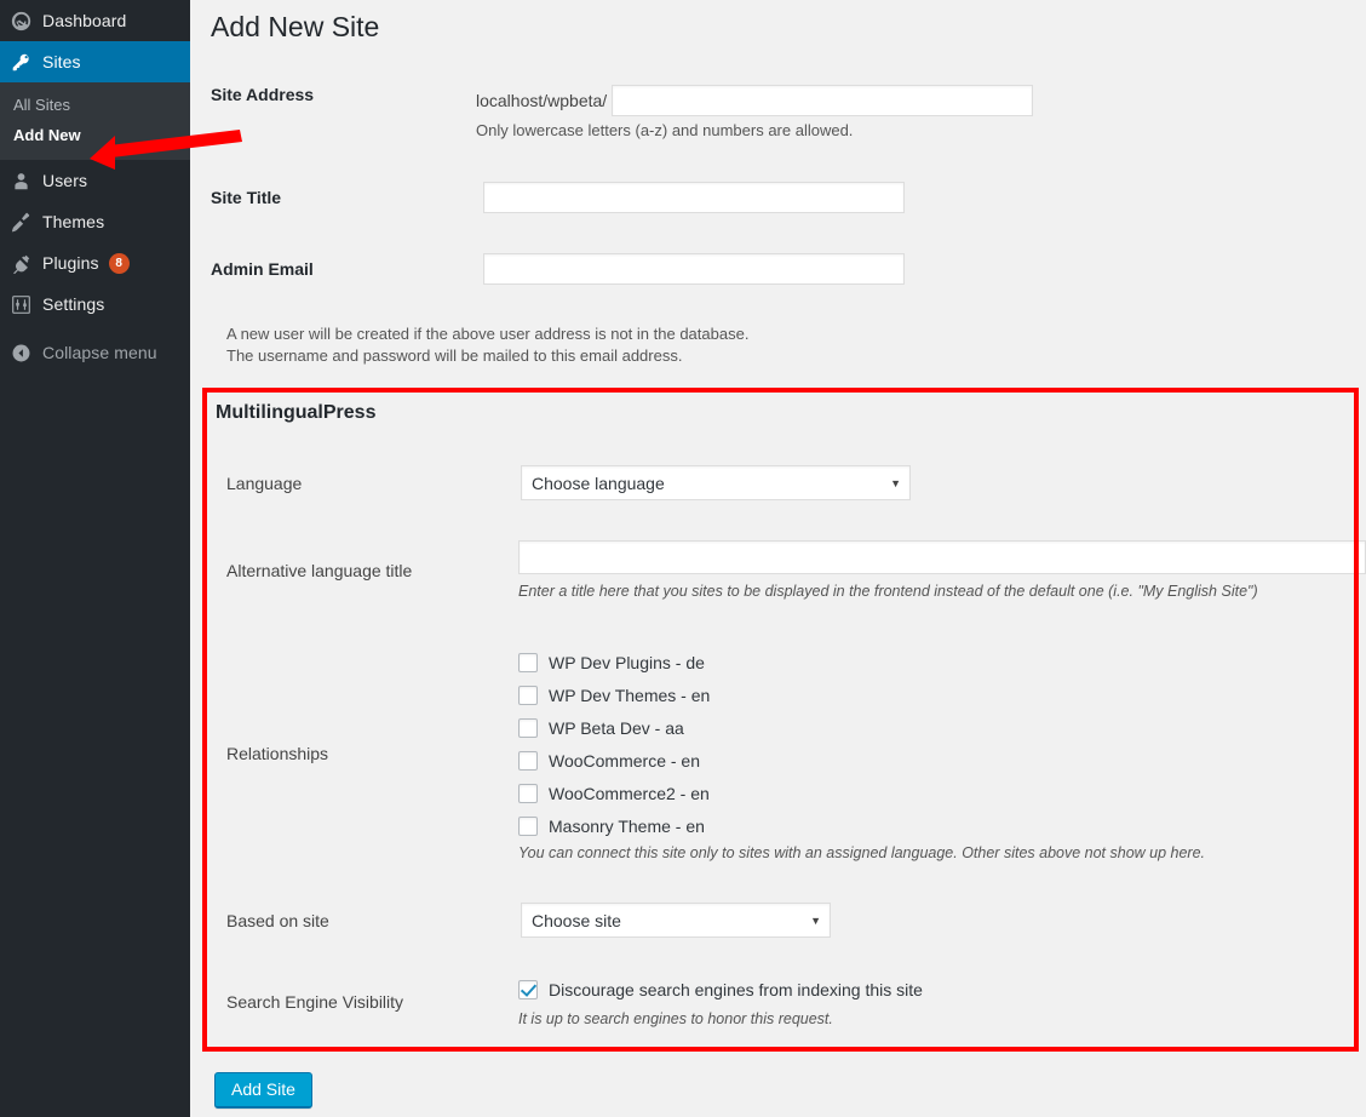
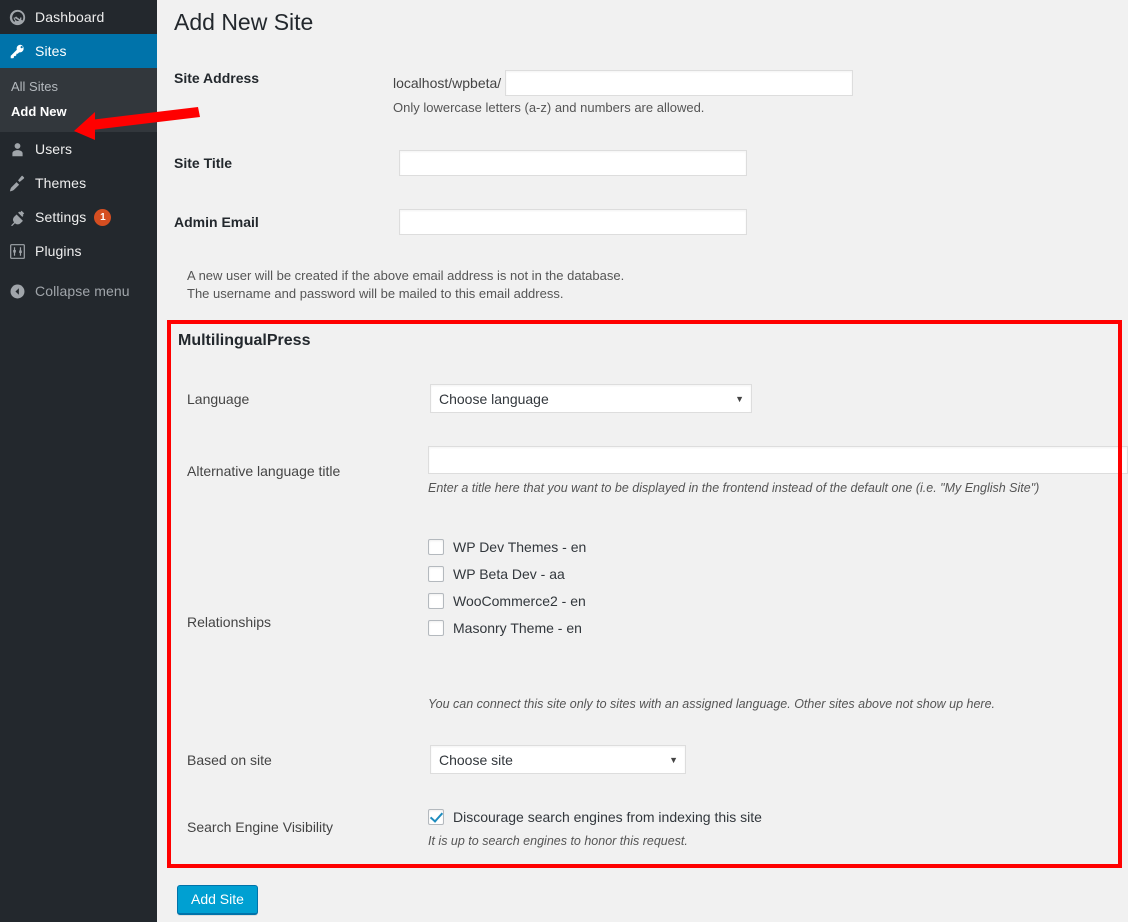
  Dashboard
  Sites
  All Sites
  Add New
  Users
  Themes
- Plugins
+ Settings
- 8
+ 1
- Settings
+ Plugins
  Collapse menu
  Add New Site
  Site Address
  localhost/wpbeta/
  Only lowercase letters (a-z) and numbers are allowed.
  Site Title
  Admin Email
- A new user will be created if the above user address is not in the database.
+ A new user will be created if the above email address is not in the database.
  The username and password will be mailed to this email address.
  Language
  Choose language
  ▼
  Alternative language title
- Enter a title here that you sites to be displayed in the frontend instead of the default one (i.e. "My English Site")
+ Enter a title here that you want to be displayed in the frontend instead of the default one (i.e. "My English Site")
  Relationships
- WP Dev Plugins - de
  WP Dev Themes - en
  WP Beta Dev - aa
- WooCommerce - en
  WooCommerce2 - en
  Masonry Theme - en
  You can connect this site only to sites with an assigned language. Other sites above not show up here.
  Based on site
  Choose site
  ▼
  Search Engine Visibility
  Discourage search engines from indexing this site
  It is up to search engines to honor this request.
  Add Site
  MultilingualPress
